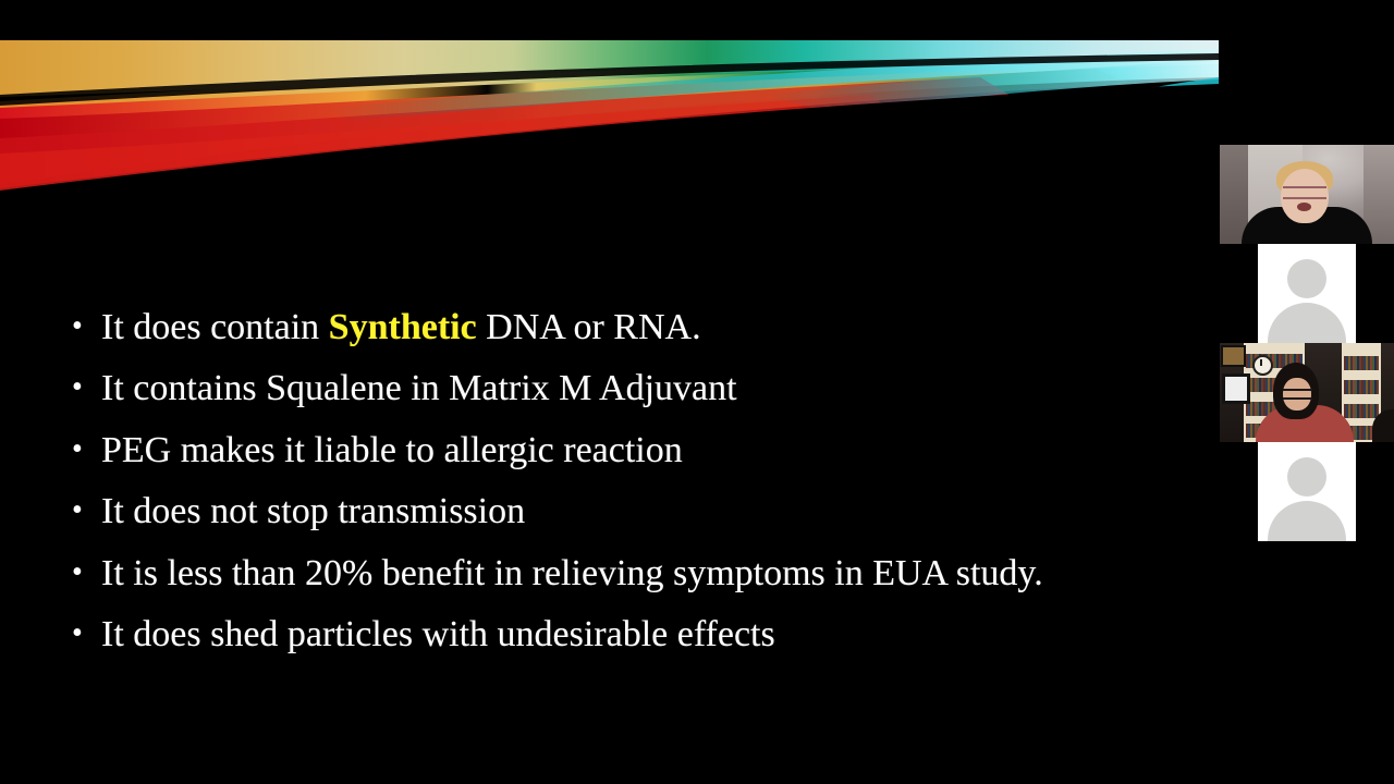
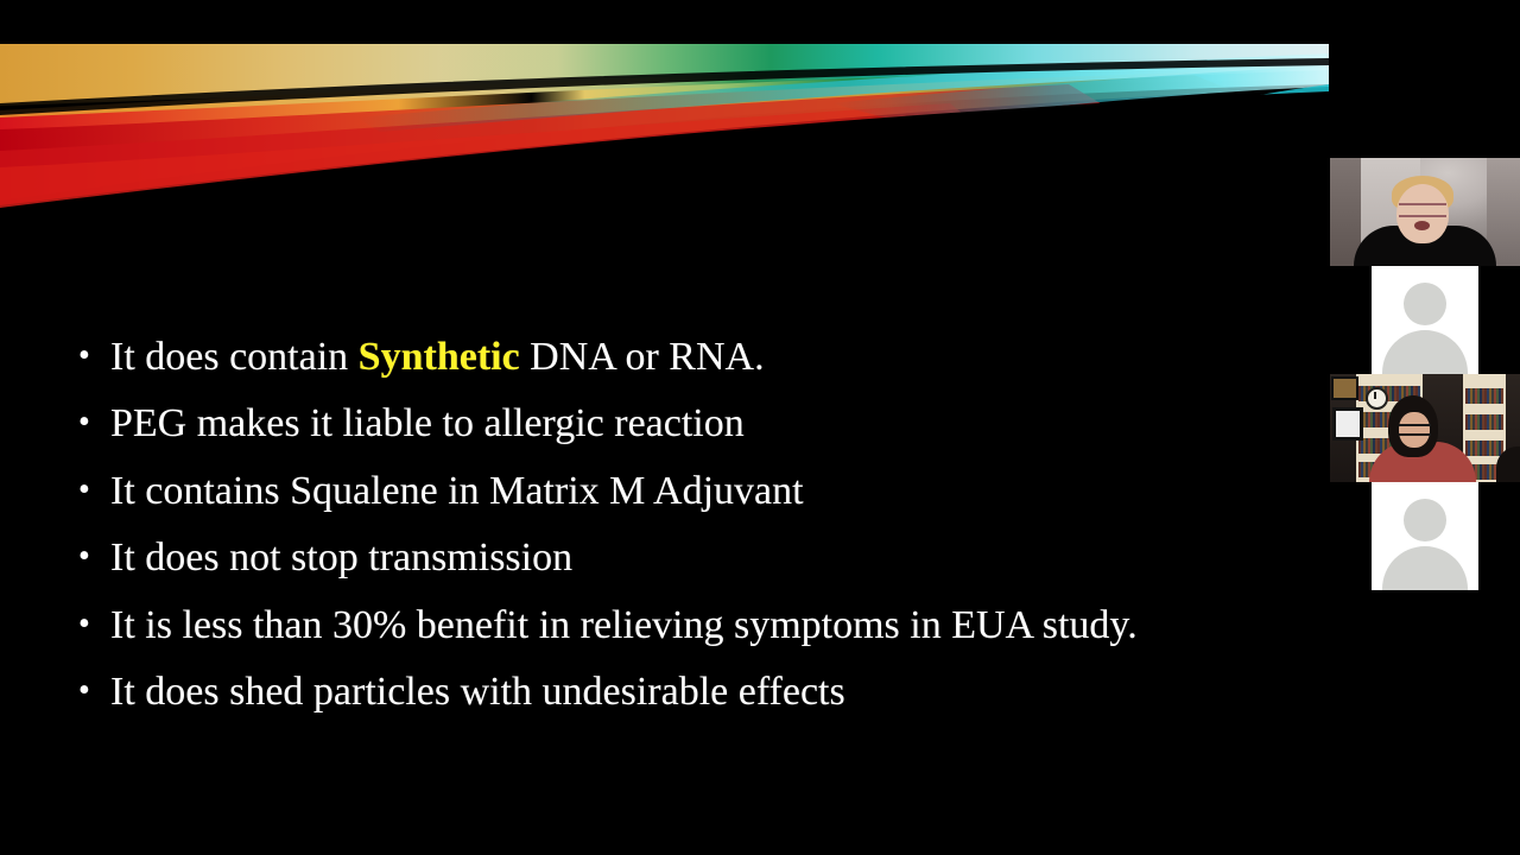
  •
  It does contain Synthetic DNA or RNA.
  •
- It contains Squalene in Matrix M Adjuvant
+ PEG makes it liable to allergic reaction
  •
- PEG makes it liable to allergic reaction
+ It contains Squalene in Matrix M Adjuvant
  •
  It does not stop transmission
  •
- It is less than 20% benefit in relieving symptoms in EUA study.
+ It is less than 30% benefit in relieving symptoms in EUA study.
  •
  It does shed particles with undesirable effects
